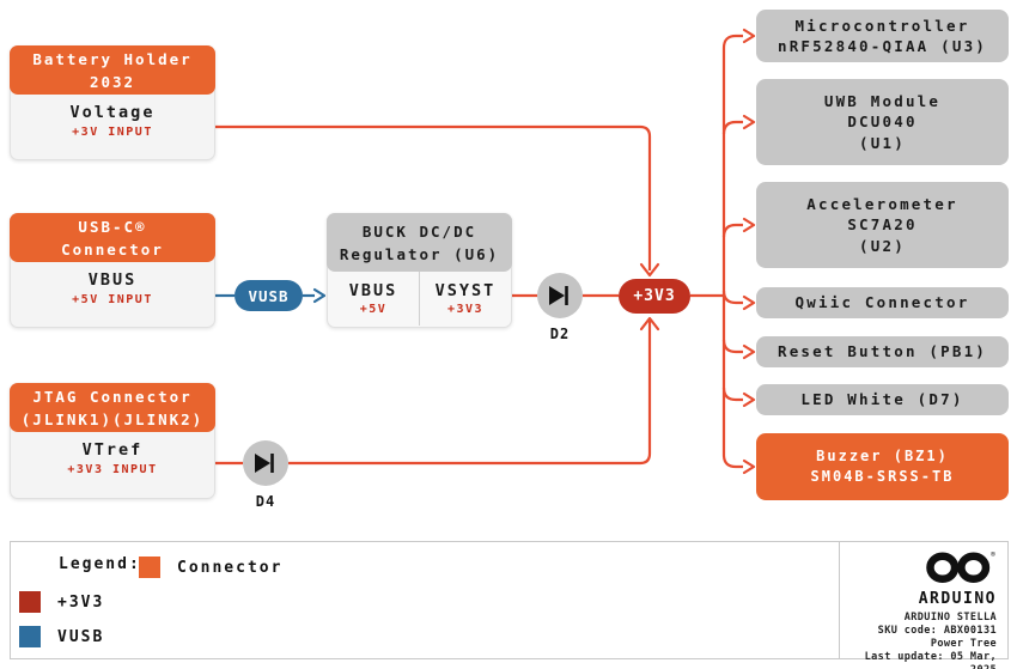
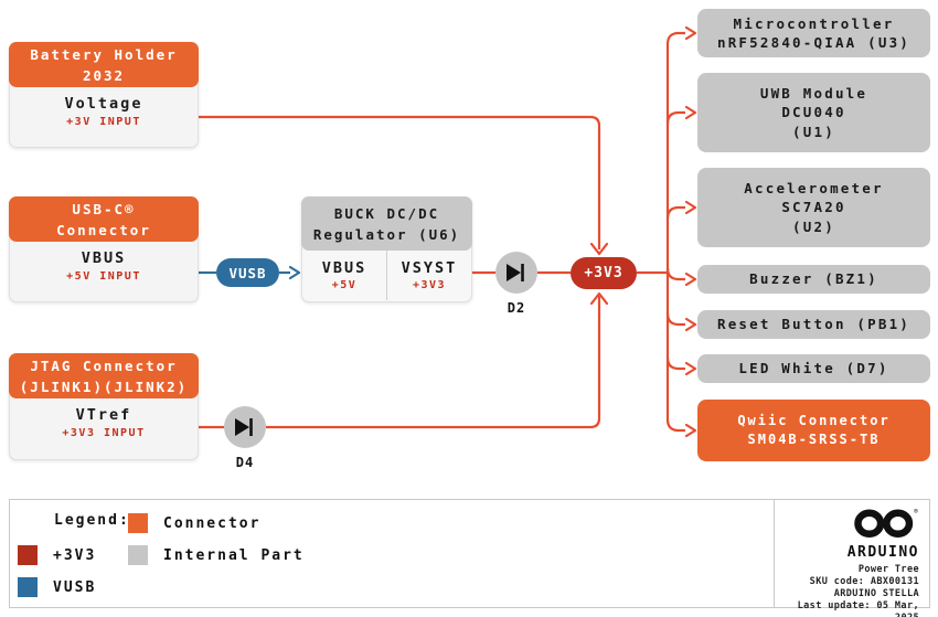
  Battery Holder
  2032
  Voltage
  +3V INPUT
  USB-C®
  Connector
  VBUS
  +5V INPUT
  JTAG Connector
  (JLINK1)(JLINK2)
  VTref
  +3V3 INPUT
  BUCK DC/DC
  Regulator (U6)
  VBUS
  +5V
  VSYST
  +3V3
  VUSB
  +3V3
  D2
  D4
  Microcontroller
  nRF52840-QIAA (U3)
  UWB Module
  DCU040
  (U1)
  Accelerometer
  SC7A20
  (U2)
- Qwiic Connector
+ Buzzer (BZ1)
  Reset Button (PB1)
  LED White (D7)
- Buzzer (BZ1)
+ Qwiic Connector
  SM04B-SRSS-TB
  Legend:
  +3V3
  VUSB
  Connector
+ Internal Part
  ARDUINO
- ARDUINO STELLA
+ Power Tree
  SKU code: ABX00131
- Power Tree
+ ARDUINO STELLA
  Last update: 05 Mar,
